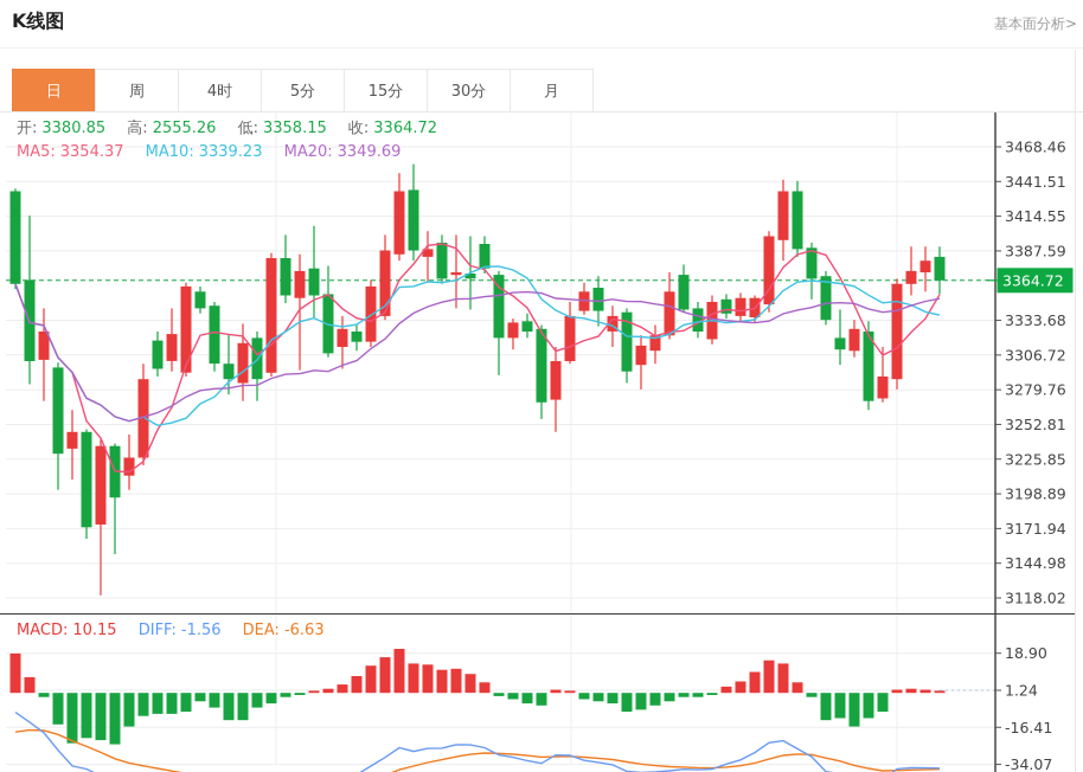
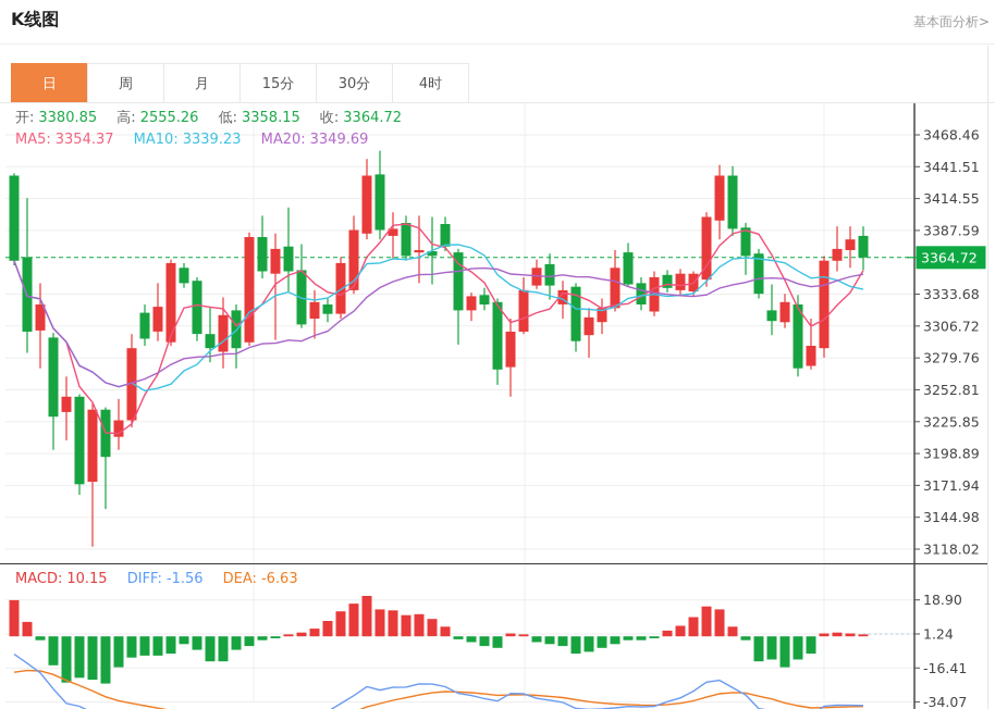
  K线图
  基本面分析>
  日
  周
- 4时
+ 月
- 5分
  15分
  30分
- 月
+ 4时
  3468.46
  3441.51
  3414.55
  3387.59
  3364.72
  3333.68
  3306.72
  3279.76
  3252.81
  3225.85
  3198.89
  3171.94
  3144.98
  3118.02
  18.90
  1.24
  -16.41
  -34.07
  开: 3380.85 高: 2555.26 低: 3358.15 收: 3364.72
  MA5: 3354.37 MA10: 3339.23 MA20: 3349.69
  MACD: 10.15 DIFF: -1.56 DEA: -6.63
